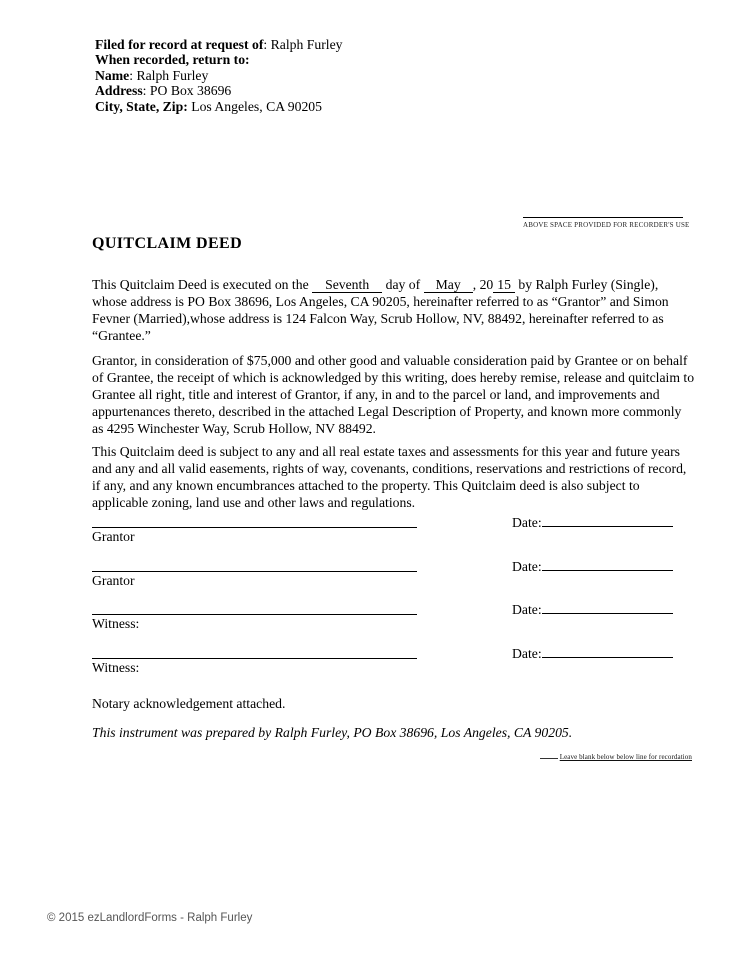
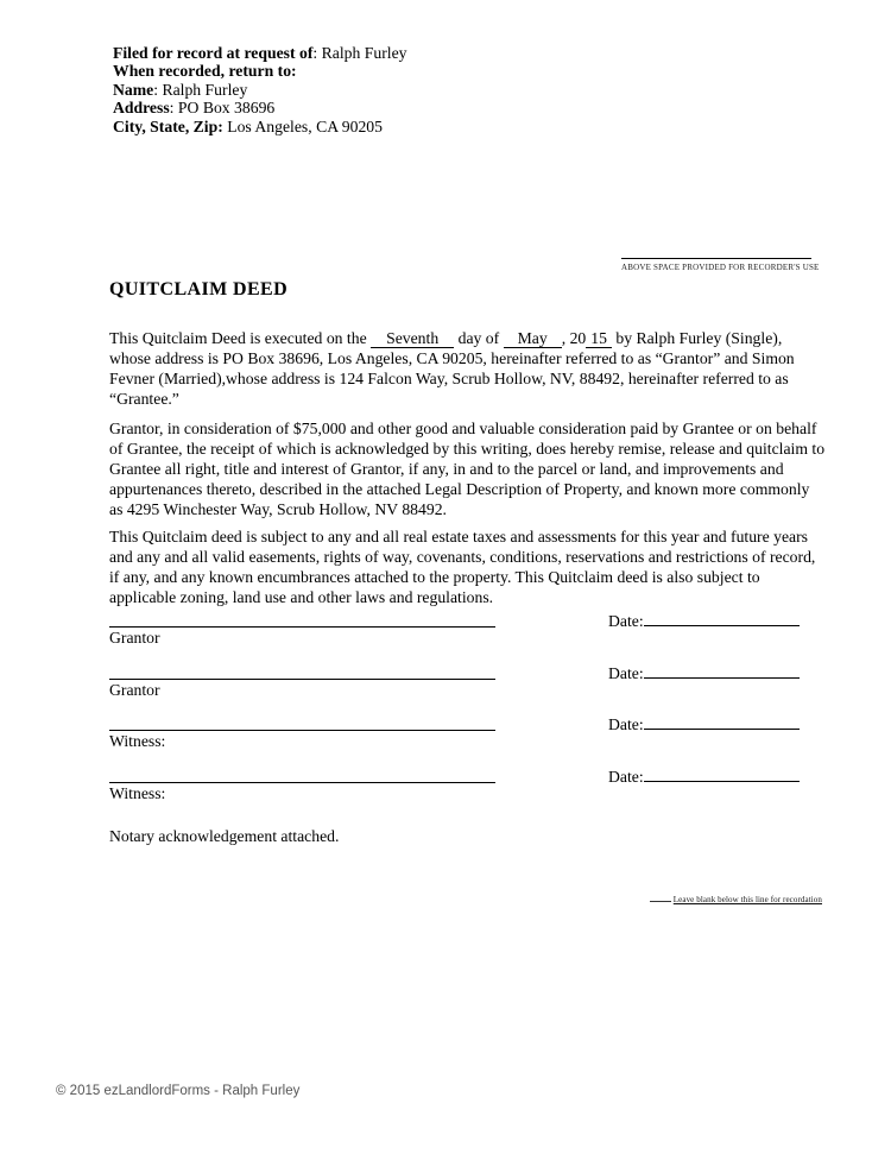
  Filed for record at request of: Ralph Furley
  When recorded, return to:
  Name: Ralph Furley
  Address: PO Box 38696
  City, State, Zip: Los Angeles, CA 90205
  ABOVE SPACE PROVIDED FOR RECORDER'S USE
  QUITCLAIM DEED
  This Quitclaim Deed is executed on the Seventh day of May , 20 15 by Ralph Furley (Single), whose address is PO Box 38696, Los Angeles, CA 90205, hereinafter referred to as “Grantor” and Simon Fevner (Married),whose address is 124 Falcon Way, Scrub Hollow, NV, 88492, hereinafter referred to as “Grantee.”
  Grantor, in consideration of $75,000 and other good and valuable consideration paid by Grantee or on behalf of Grantee, the receipt of which is acknowledged by this writing, does hereby remise, release and quitclaim to Grantee all right, title and interest of Grantor, if any, in and to the parcel or land, and improvements and appurtenances thereto, described in the attached Legal Description of Property, and known more commonly as 4295 Winchester Way, Scrub Hollow, NV 88492.
  This Quitclaim deed is subject to any and all real estate taxes and assessments for this year and future years and any and all valid easements, rights of way, covenants, conditions, reservations and restrictions of record, if any, and any known encumbrances attached to the property. This Quitclaim deed is also subject to applicable zoning, land use and other laws and regulations.
  Date:
  Grantor
  Date:
  Grantor
  Date:
  Witness:
  Date:
  Witness:
  Notary acknowledgement attached.
- This instrument was prepared by Ralph Furley, PO Box 38696, Los Angeles, CA 90205.
- Leave blank below below line for recordation
+ Leave blank below this line for recordation
  © 2015 ezLandlordForms - Ralph Furley
